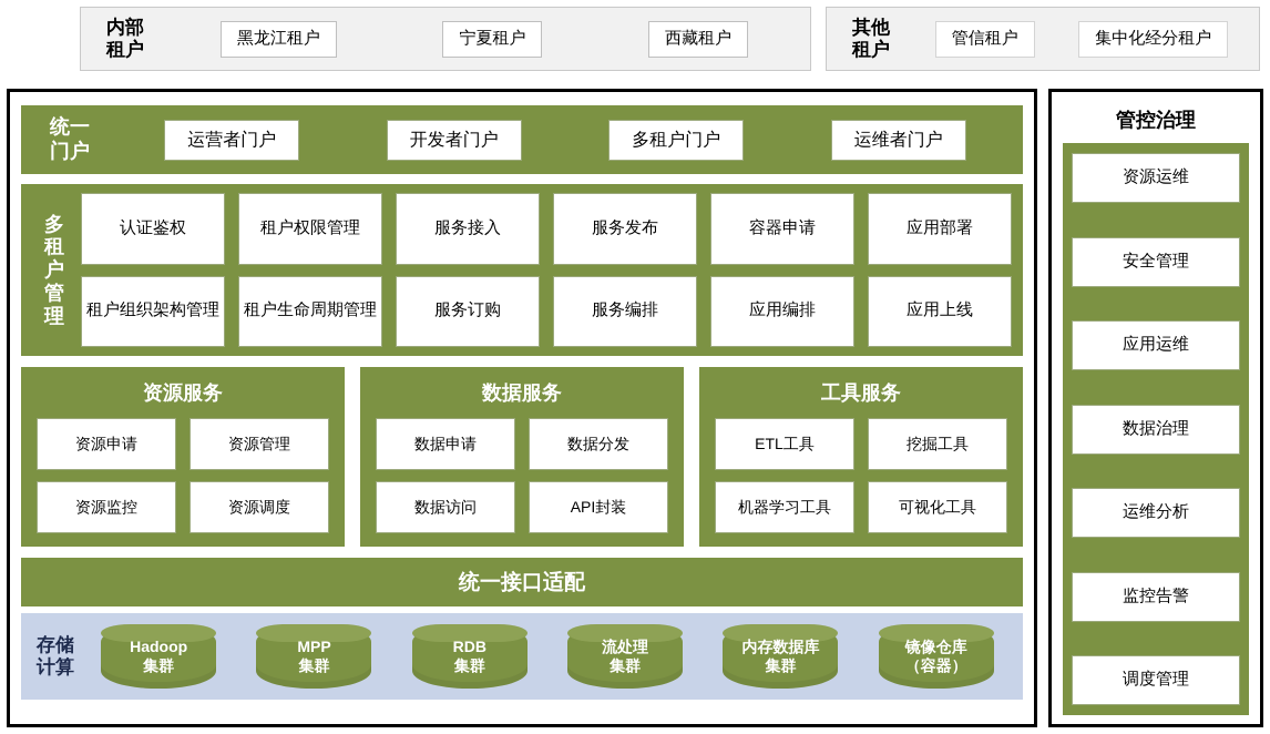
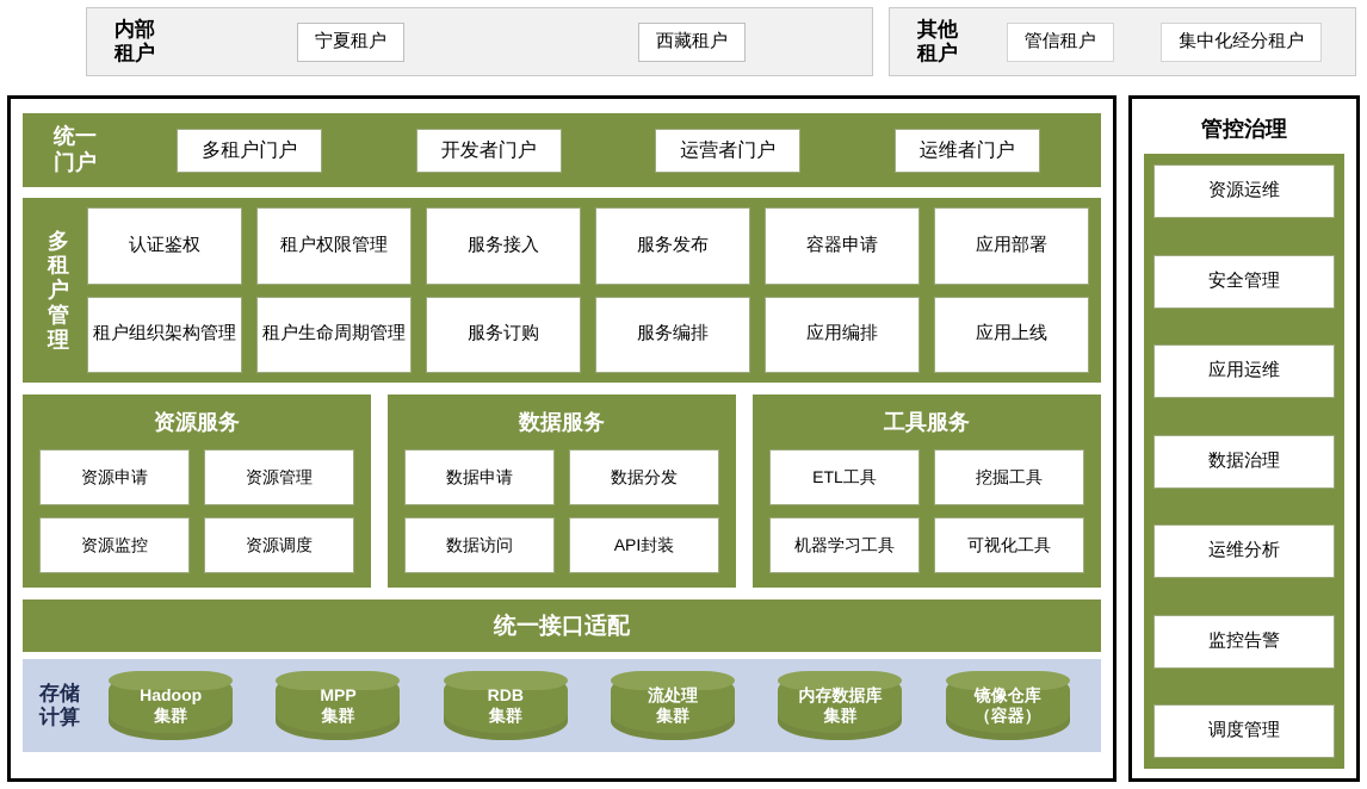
  内部
  租户
- 黑龙江租户
  宁夏租户
  西藏租户
  其他
  租户
  管信租户
  集中化经分租户
  统一
  门户
- 运营者门户
+ 多租户门户
  开发者门户
- 多租户门户
+ 运营者门户
  运维者门户
  多
  租
  户
  管
  理
  认证鉴权
  租户权限管理
  服务接入
  服务发布
  容器申请
  应用部署
  租户组织架构管理
  租户生命周期管理
  服务订购
  服务编排
  应用编排
  应用上线
  资源服务
  资源申请
  资源管理
  资源监控
  资源调度
  数据服务
  数据申请
  数据分发
  数据访问
  API封装
  工具服务
  ETL工具
  挖掘工具
  机器学习工具
  可视化工具
  统一接口适配
  存储
  计算
  Hadoop
  集群
  MPP
  集群
  RDB
  集群
  流处理
  集群
  内存数据库
  集群
  镜像仓库
  （容器）
  管控治理
  资源运维
  安全管理
  应用运维
  数据治理
  运维分析
  监控告警
  调度管理
